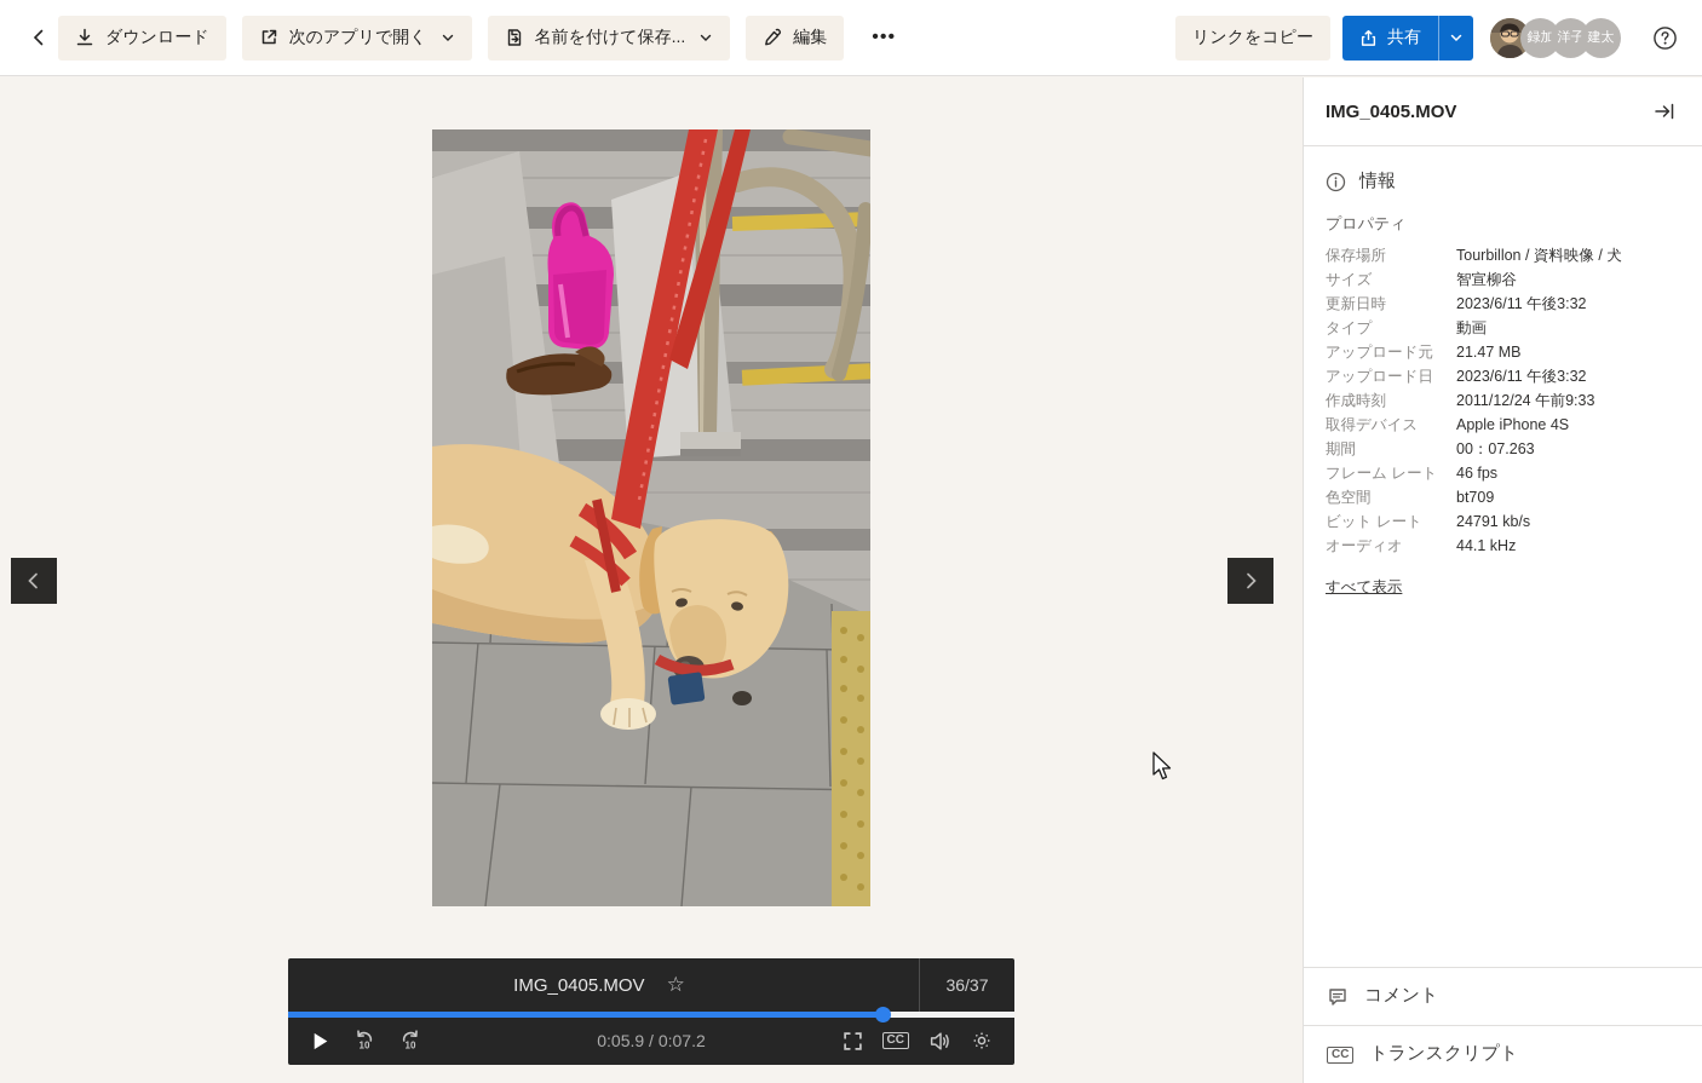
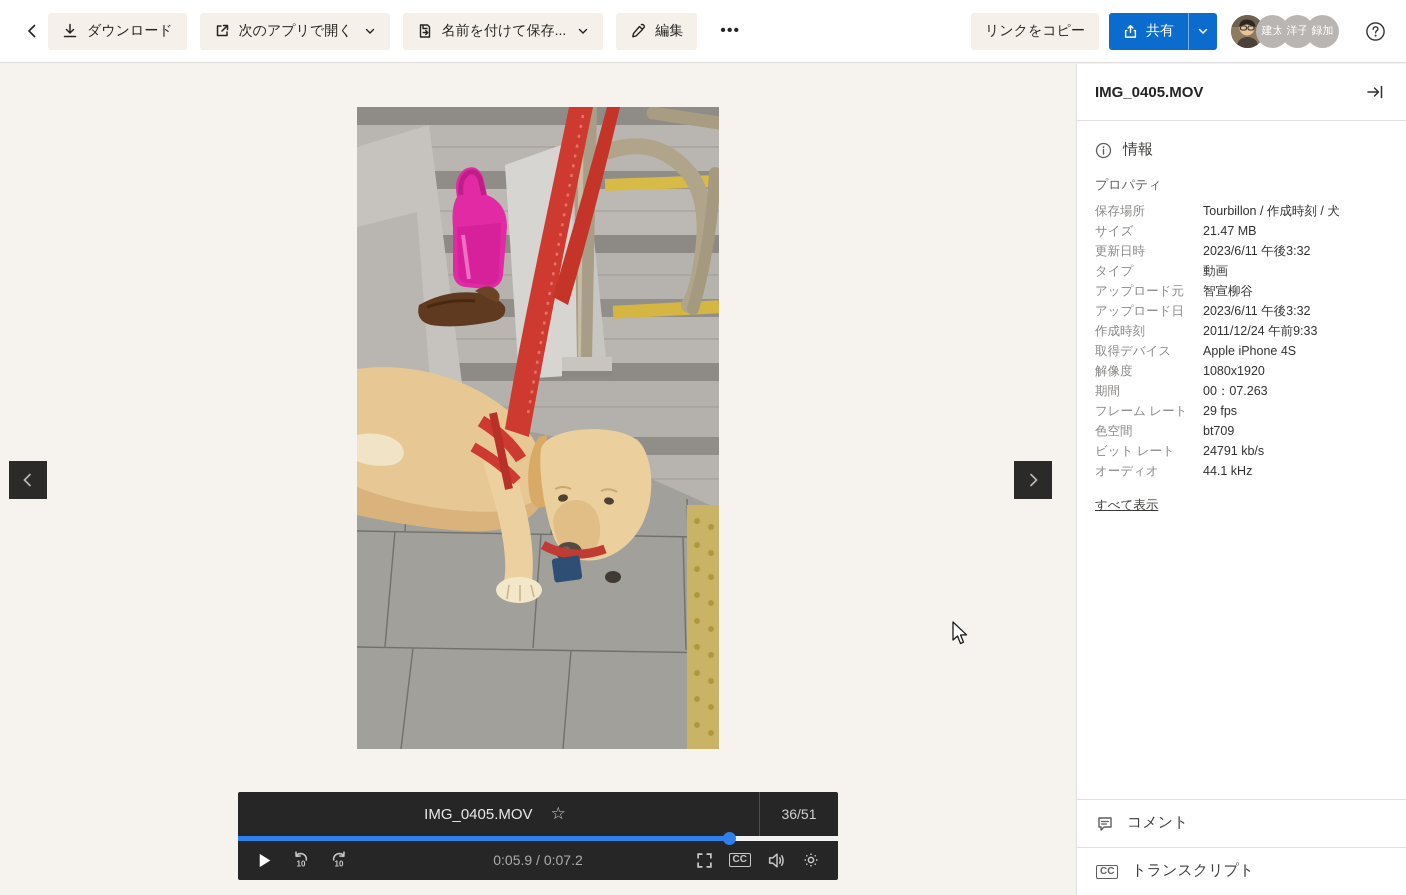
  ダウンロード
  次のアプリで開く
  名前を付けて保存...
  編集
  •••
  リンクをコピー
  共有
- 録加
+ 建太
  洋子
- 建太
+ 録加
  IMG_0405.MOV
  ☆
- 36/37
+ 36/51
  0:05.9 / 0:07.2
  10
  10
  CC
  IMG_0405.MOV
  情報
  プロパティ
  保存場所
- Tourbillon / 資料映像 / 犬
+ Tourbillon / 作成時刻 / 犬
  サイズ
- 智宣柳谷
+ 21.47 MB
  更新日時
  2023/6/11 午後3:32
  タイプ
  動画
  アップロード元
- 21.47 MB
+ 智宣柳谷
  アップロード日
  2023/6/11 午後3:32
  作成時刻
  2011/12/24 午前9:33
  取得デバイス
  Apple iPhone 4S
+ 解像度
+ 1080x1920
  期間
  00：07.263
  フレーム レート
- 46 fps
+ 29 fps
  色空間
  bt709
  ビット レート
  24791 kb/s
  オーディオ
  44.1 kHz
  すべて表示
  コメント
  CC
  トランスクリプト
